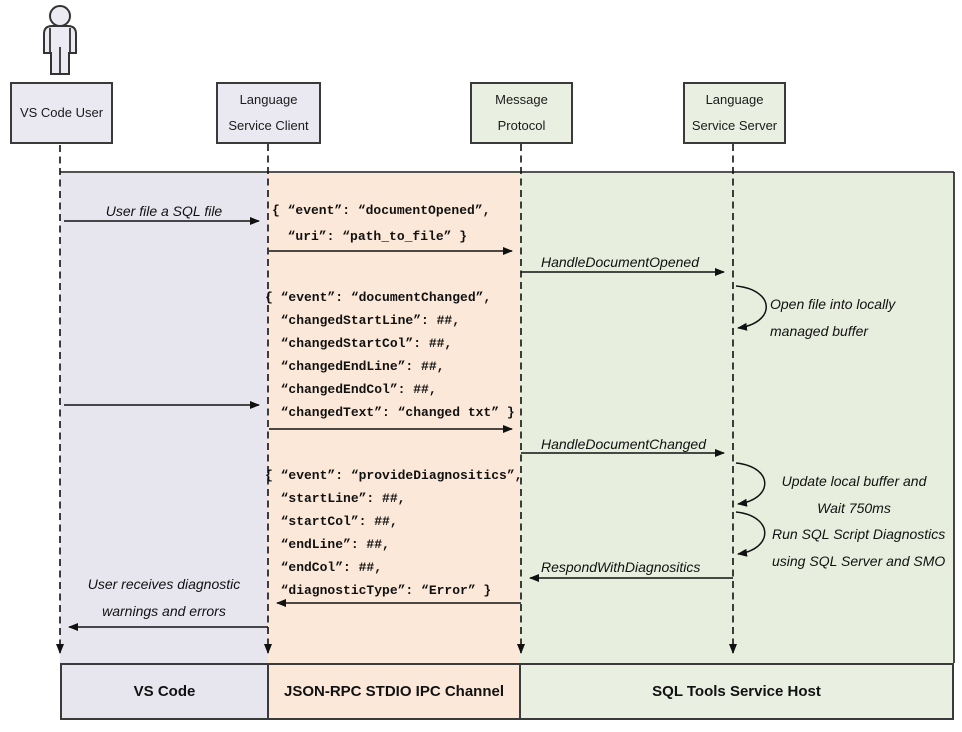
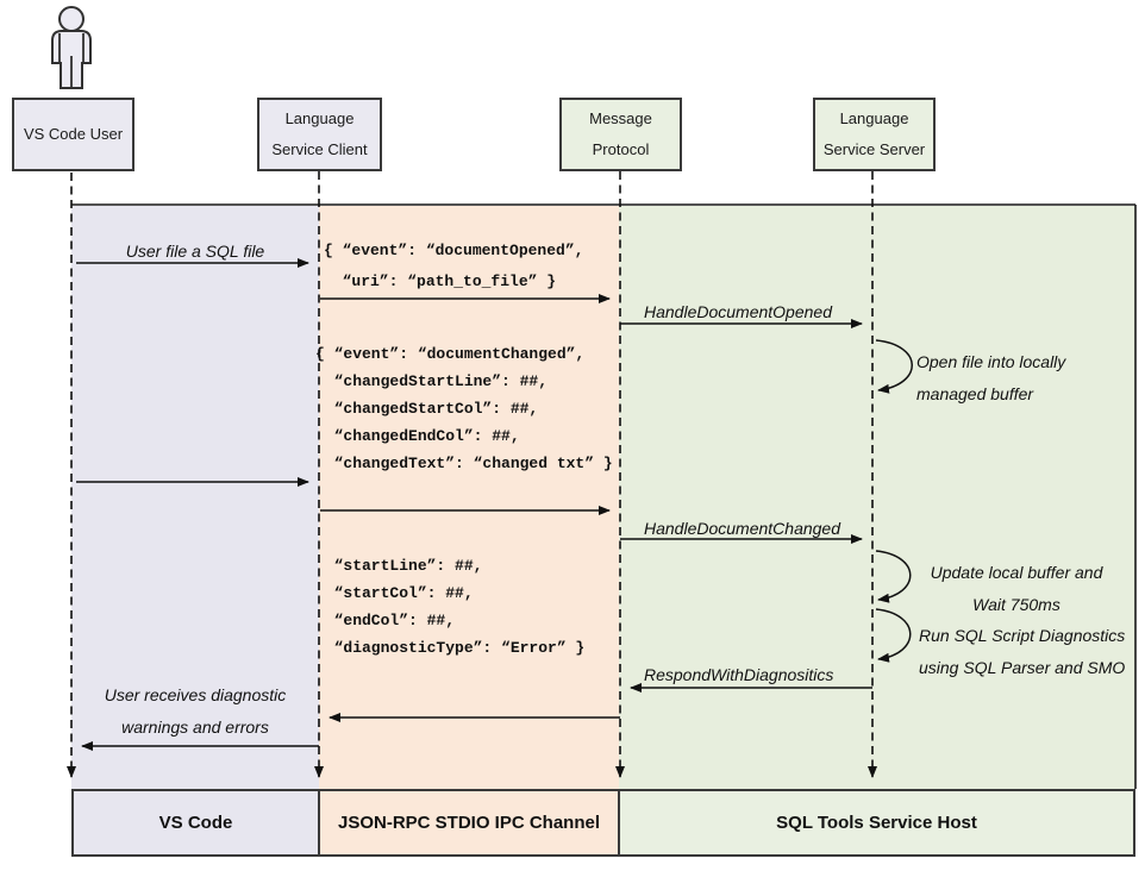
  VS Code User
  Language
  Service Client
  Message
  Protocol
  Language
  Service Server
  User file a SQL file
  HandleDocumentOpened
  HandleDocumentChanged
  RespondWithDiagnositics
  User receives diagnostic
  warnings and errors
  Open file into locally
  managed buffer
  Update local buffer and
  Wait 750ms
  Run SQL Script Diagnostics
- using SQL Server and SMO
+ using SQL Parser and SMO
  { “event”: “documentOpened”,
  “uri”: “path_to_file” }
  { “event”: “documentChanged”,
  “changedStartLine”: ##,
  “changedStartCol”: ##,
- “changedEndLine”: ##,
  “changedEndCol”: ##,
  “changedText”: “changed txt” }
- { “event”: “provideDiagnositics”,
  “startLine”: ##,
  “startCol”: ##,
- “endLine”: ##,
  “endCol”: ##,
  “diagnosticType”: “Error” }
  VS Code
  JSON-RPC STDIO IPC Channel
  SQL Tools Service Host
